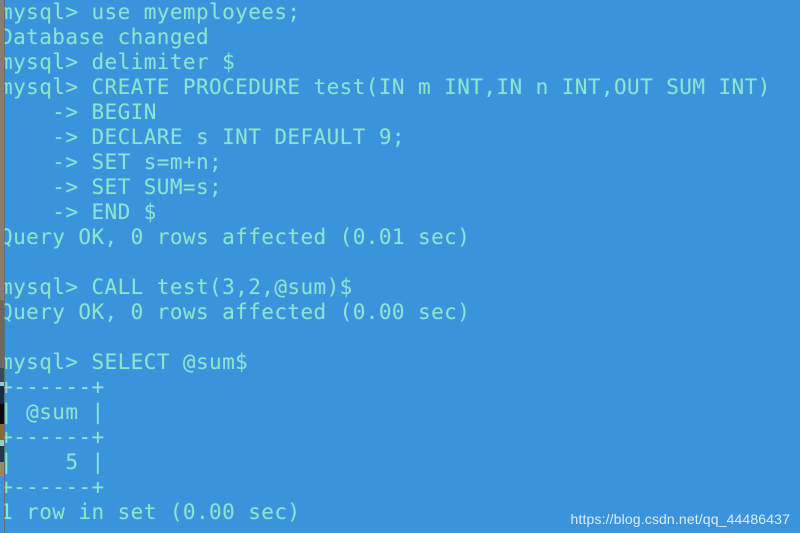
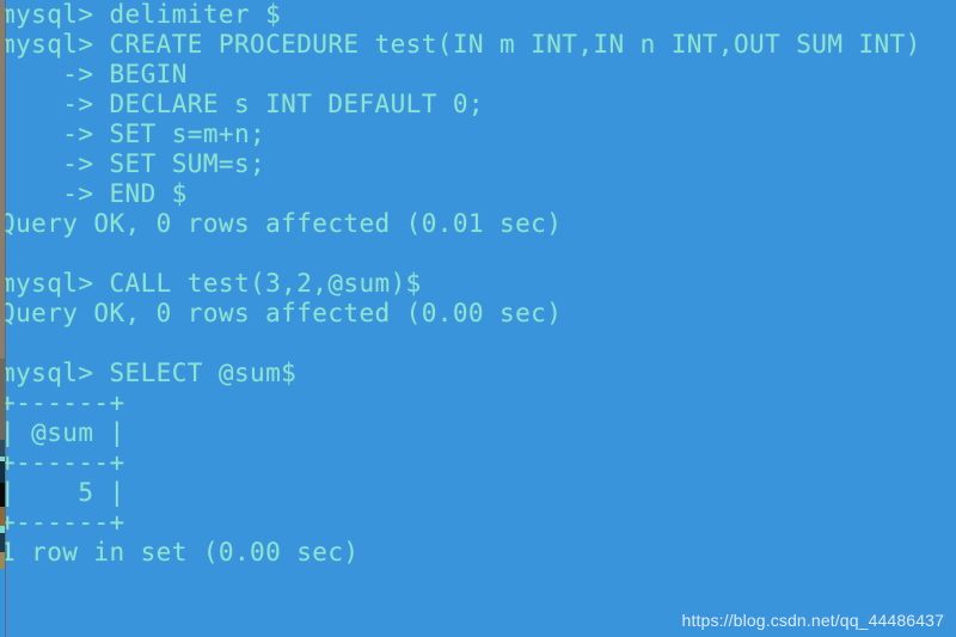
- mysql> use myemployees;
- Database changed
  mysql> delimiter $
  mysql> CREATE PROCEDURE test(IN m INT,IN n INT,OUT SUM INT)
  -> BEGIN
- -> DECLARE s INT DEFAULT 9;
+ -> DECLARE s INT DEFAULT 0;
  -> SET s=m+n;
  -> SET SUM=s;
  -> END $
  Query OK, 0 rows affected (0.01 sec)
  mysql> CALL test(3,2,@sum)$
  Query OK, 0 rows affected (0.00 sec)
  mysql> SELECT @sum$
  +------+
  | @sum |
  +------+
  | 5 |
  +------+
  1 row in set (0.00 sec)
  https://blog.csdn.net/qq_44486437
